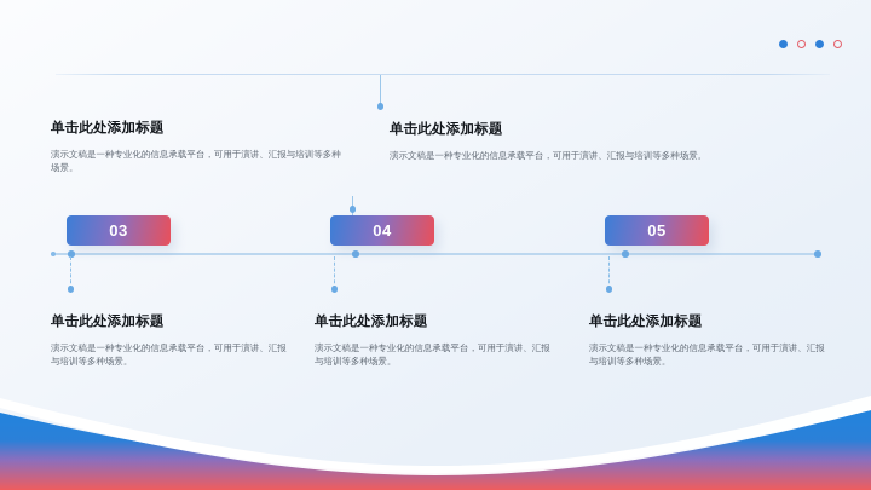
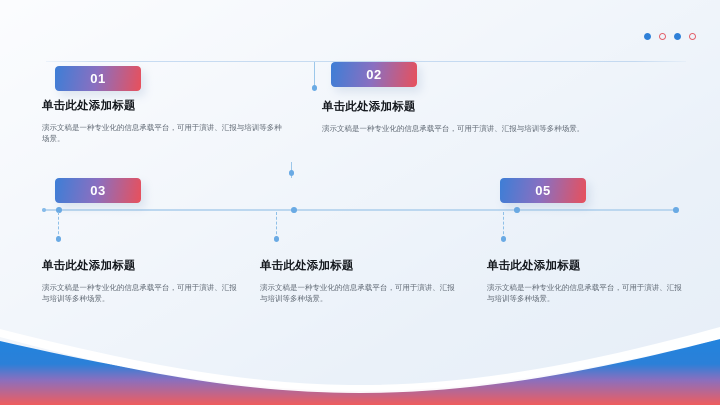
+ 01
  单击此处添加标题
  演示文稿是一种专业化的信息承载平台，可用于演讲、汇报与培训等多种场景。
+ 02
  单击此处添加标题
  演示文稿是一种专业化的信息承载平台，可用于演讲、汇报与培训等多种场景。
  03
  单击此处添加标题
  演示文稿是一种专业化的信息承载平台，可用于演讲、汇报与培训等多种场景。
- 04
  单击此处添加标题
  演示文稿是一种专业化的信息承载平台，可用于演讲、汇报与培训等多种场景。
  05
  单击此处添加标题
  演示文稿是一种专业化的信息承载平台，可用于演讲、汇报与培训等多种场景。
